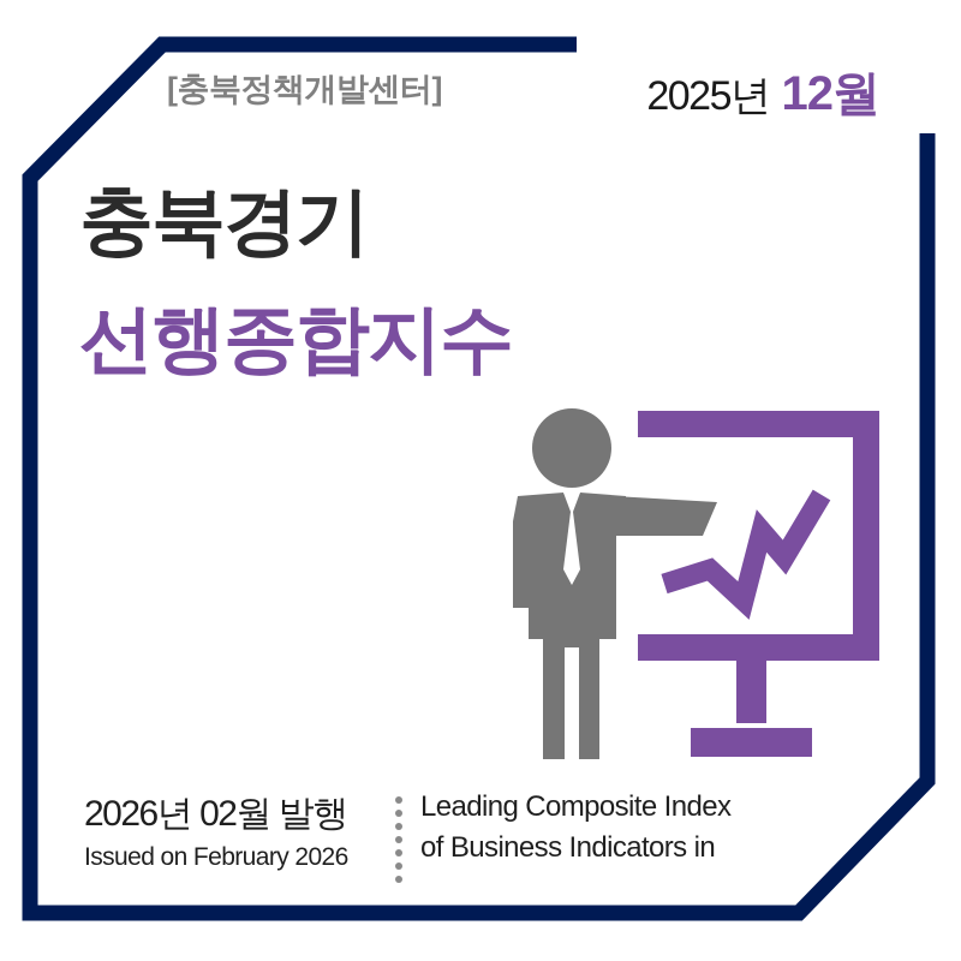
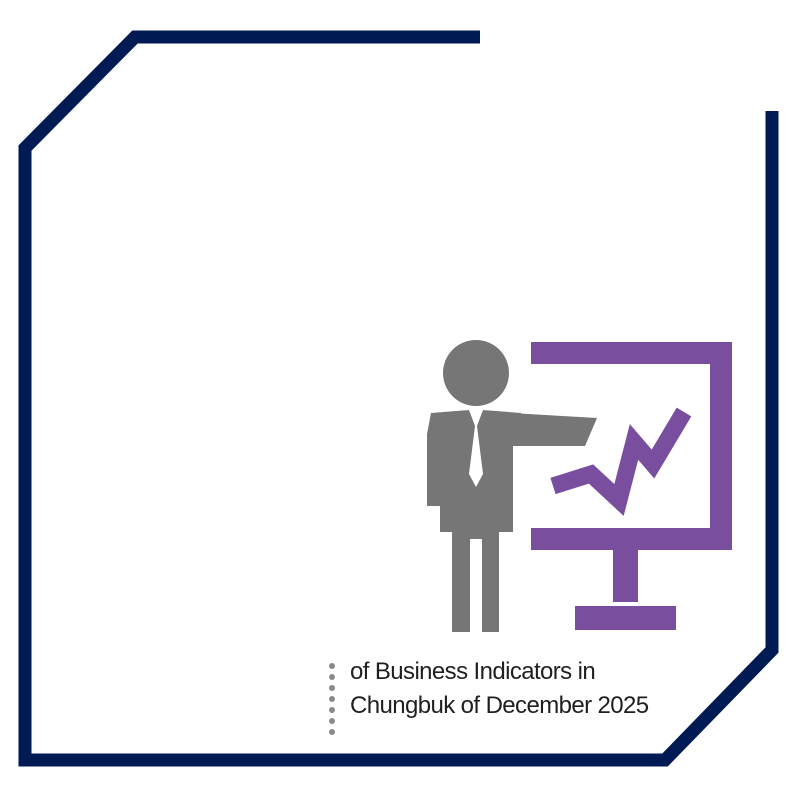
- [충북정책개발센터]
- 2025년
- 12월
- 충북경기
- 선행종합지수
- 2026년 02월 발행
- Issued on February 2026
- Leading Composite Index
  of Business Indicators in
+ Chungbuk of December 2025
